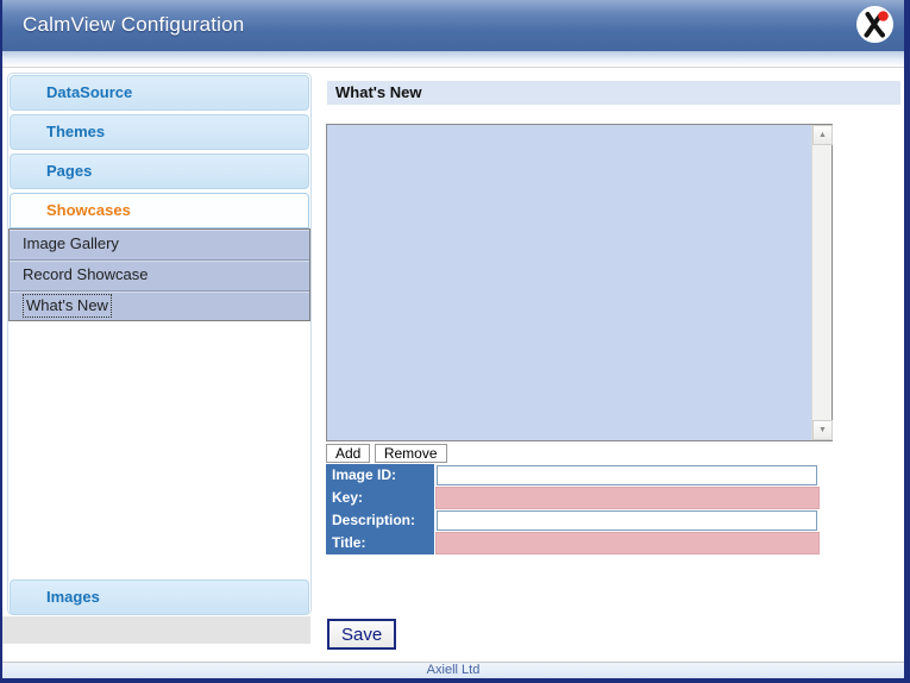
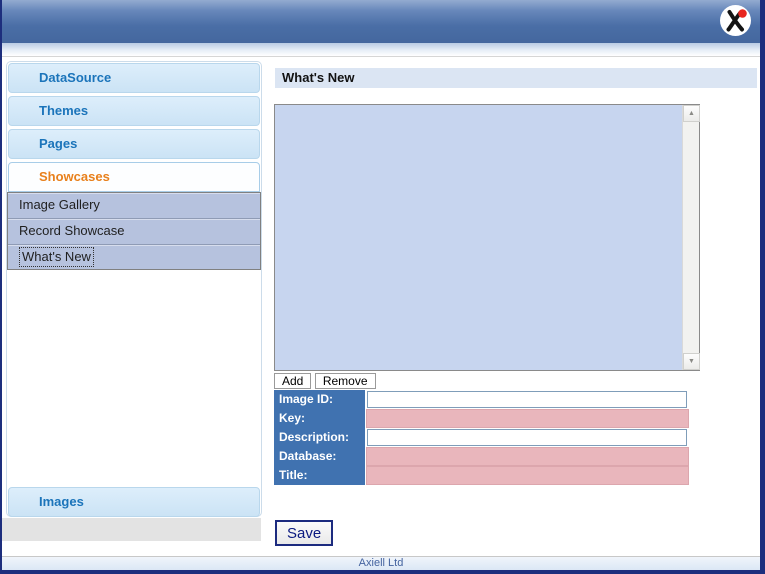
- CalmView Configuration
  DataSource
  Themes
  Pages
  Showcases
  Image Gallery
  Record Showcase
  What's New
  Images
  What's New
  Add Remove
  Image ID:
  Key:
  Description:
+ Database:
  Title:
  Save
  Axiell Ltd
